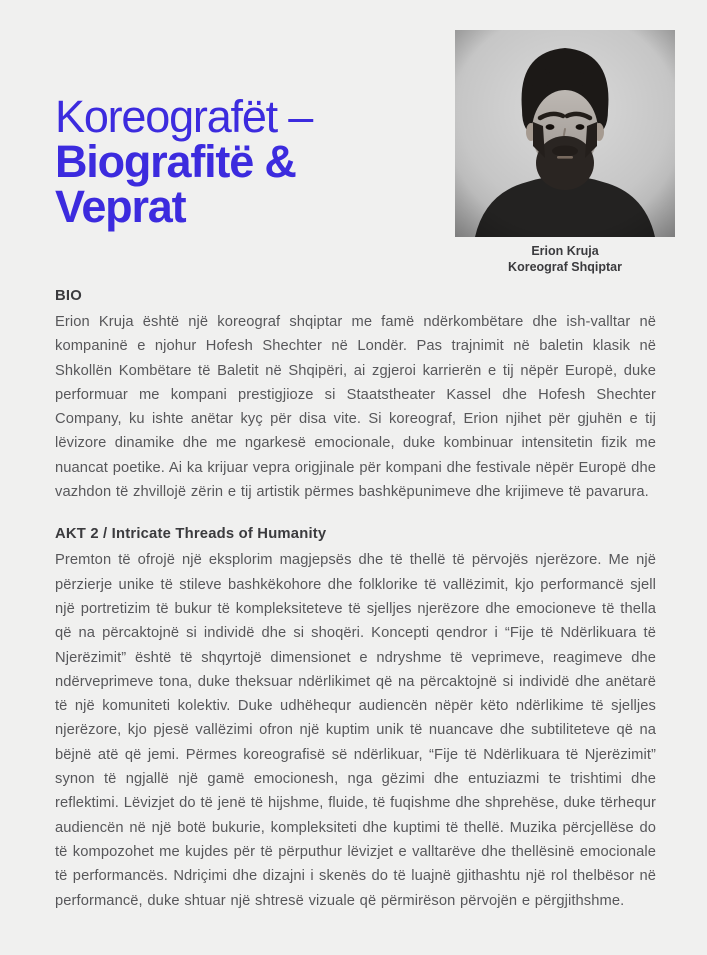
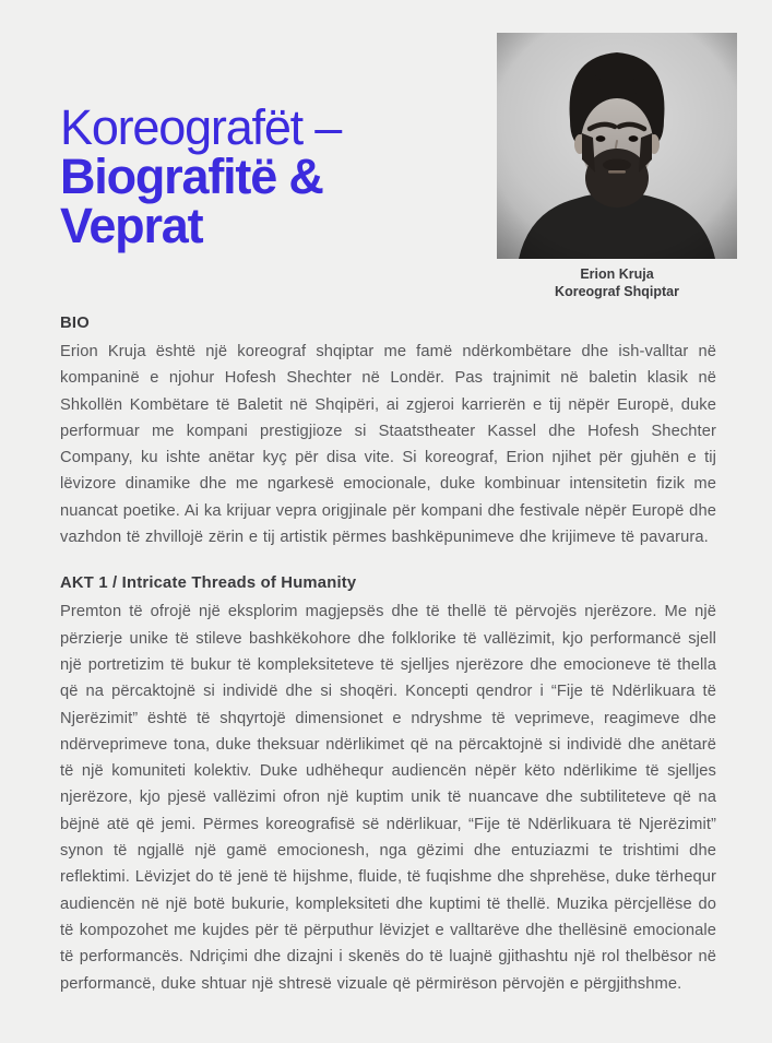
  Koreografët –
  Biografitë &
  Veprat
  Erion Kruja
  Koreograf Shqiptar
  BIO
  Erion Kruja është një koreograf shqiptar me famë ndërkombëtare dhe ish-valltar në kompaninë e njohur Hofesh Shechter në Londër. Pas trajnimit në baletin klasik në Shkollën Kombëtare të Baletit në Shqipëri, ai zgjeroi karrierën e tij nëpër Europë, duke performuar me kompani prestigjioze si Staatstheater Kassel dhe Hofesh Shechter Company, ku ishte anëtar kyç për disa vite. Si koreograf, Erion njihet për gjuhën e tij lëvizore dinamike dhe me ngarkesë emocionale, duke kombinuar intensitetin fizik me nuancat poetike. Ai ka krijuar vepra origjinale për kompani dhe festivale nëpër Europë dhe vazhdon të zhvillojë zërin e tij artistik përmes bashkëpunimeve dhe krijimeve të pavarura.
- AKT 2 / Intricate Threads of Humanity
+ AKT 1 / Intricate Threads of Humanity
  Premton të ofrojë një eksplorim magjepsës dhe të thellë të përvojës njerëzore. Me një përzierje unike të stileve bashkëkohore dhe folklorike të vallëzimit, kjo performancë sjell një portretizim të bukur të kompleksiteteve të sjelljes njerëzore dhe emocioneve të thella që na përcaktojnë si individë dhe si shoqëri. Koncepti qendror i “Fije të Ndërlikuara të Njerëzimit” është të shqyrtojë dimensionet e ndryshme të veprimeve, reagimeve dhe ndërveprimeve tona, duke theksuar ndërlikimet që na përcaktojnë si individë dhe anëtarë të një komuniteti kolektiv. Duke udhëhequr audiencën nëpër këto ndërlikime të sjelljes njerëzore, kjo pjesë vallëzimi ofron një kuptim unik të nuancave dhe subtiliteteve që na bëjnë atë që jemi. Përmes koreografisë së ndërlikuar, “Fije të Ndërlikuara të Njerëzimit” synon të ngjallë një gamë emocionesh, nga gëzimi dhe entuziazmi te trishtimi dhe reflektimi. Lëvizjet do të jenë të hijshme, fluide, të fuqishme dhe shprehëse, duke tërhequr audiencën në një botë bukurie, kompleksiteti dhe kuptimi të thellë. Muzika përcjellëse do të kompozohet me kujdes për të përputhur lëvizjet e valltarëve dhe thellësinë emocionale të performancës. Ndriçimi dhe dizajni i skenës do të luajnë gjithashtu një rol thelbësor në performancë, duke shtuar një shtresë vizuale që përmirëson përvojën e përgjithshme.
